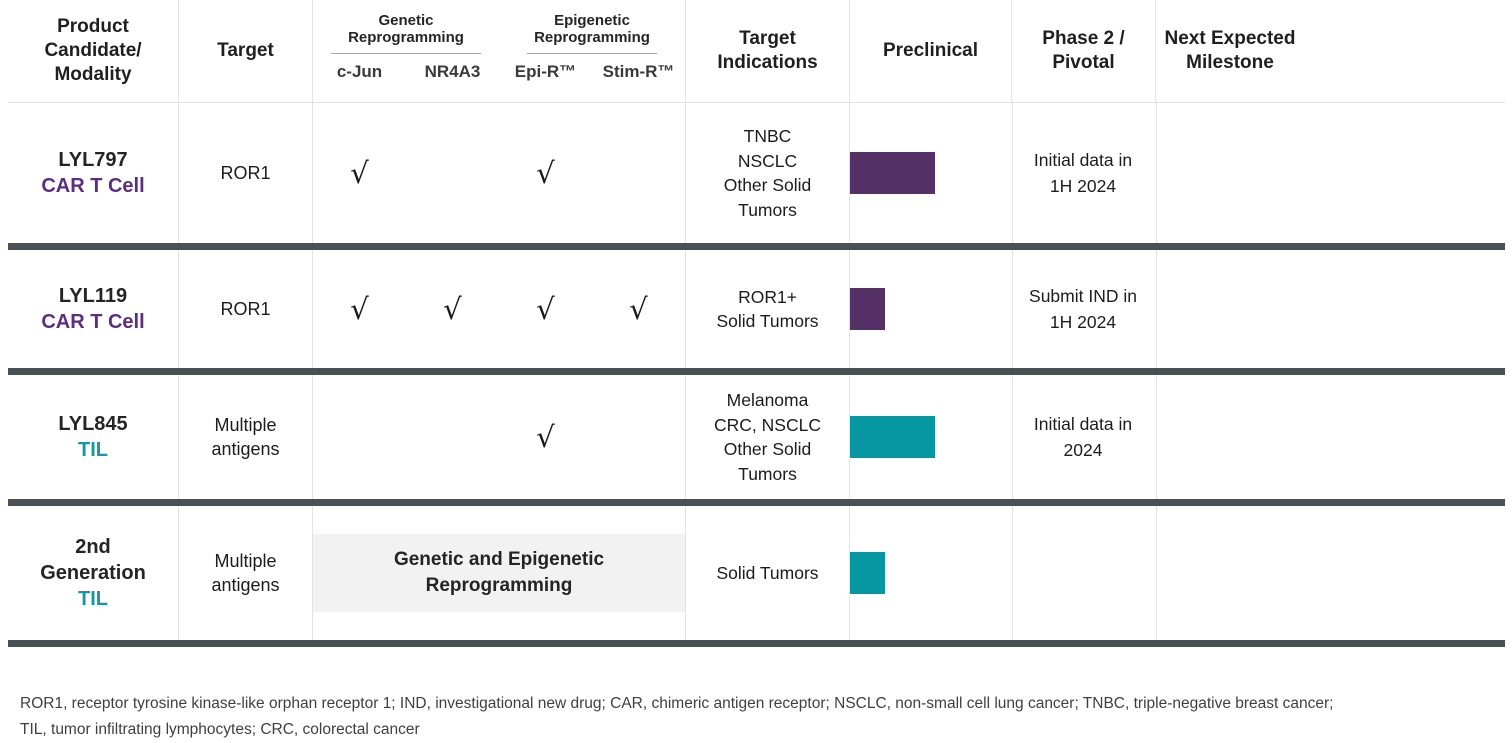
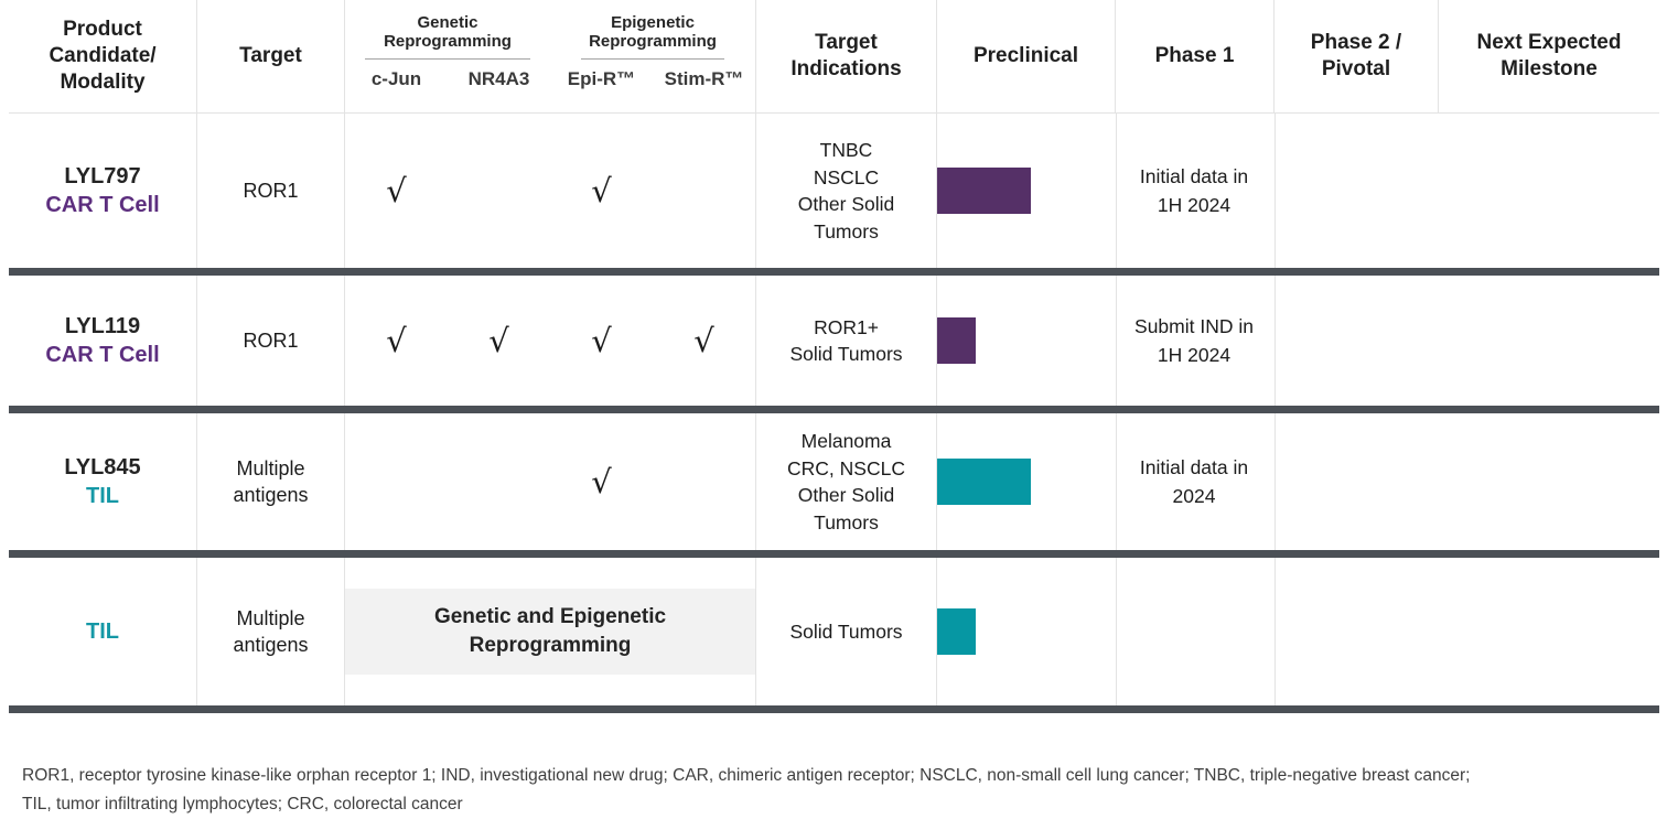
  Product
  Candidate/
  Modality
  Target
  Genetic
  Reprogramming
  c-Jun
  NR4A3
  Epigenetic
  Reprogramming
  Epi-R™
  Stim-R™
  Target
  Indications
  Preclinical
+ Phase 1
  Phase 2 /
  Pivotal
  Next Expected
  Milestone
  LYL797
  CAR T Cell
  ROR1
  √
  √
  TNBC
  NSCLC
  Other Solid
  Tumors
  Initial data in
  1H 2024
  LYL119
  CAR T Cell
  ROR1
  √
  √
  √
  √
  ROR1+
  Solid Tumors
  Submit IND in
  1H 2024
  LYL845
  TIL
  Multiple
  antigens
  √
  Melanoma
  CRC, NSCLC
  Other Solid
  Tumors
  Initial data in
  2024
- 2nd
- Generation
  TIL
  Multiple
  antigens
  Genetic and Epigenetic
  Reprogramming
  Solid Tumors
  ROR1, receptor tyrosine kinase-like orphan receptor 1; IND, investigational new drug; CAR, chimeric antigen receptor; NSCLC, non-small cell lung cancer; TNBC, triple-negative breast cancer;
  TIL, tumor infiltrating lymphocytes; CRC, colorectal cancer
